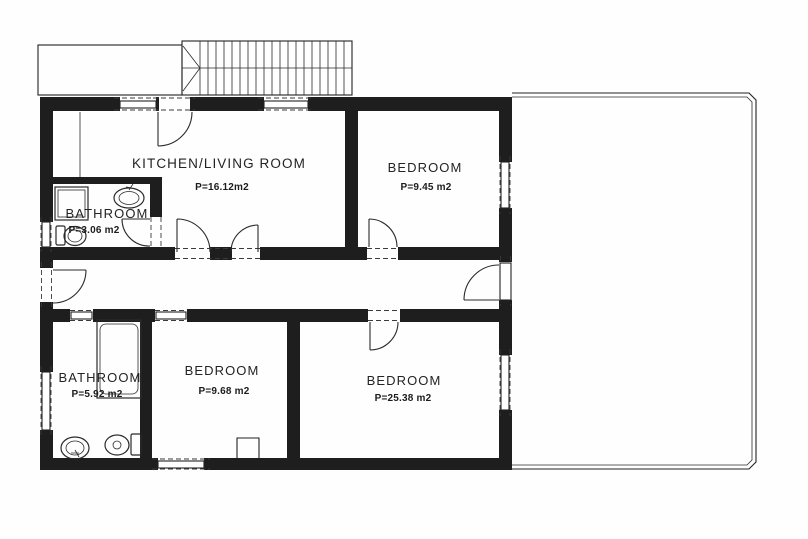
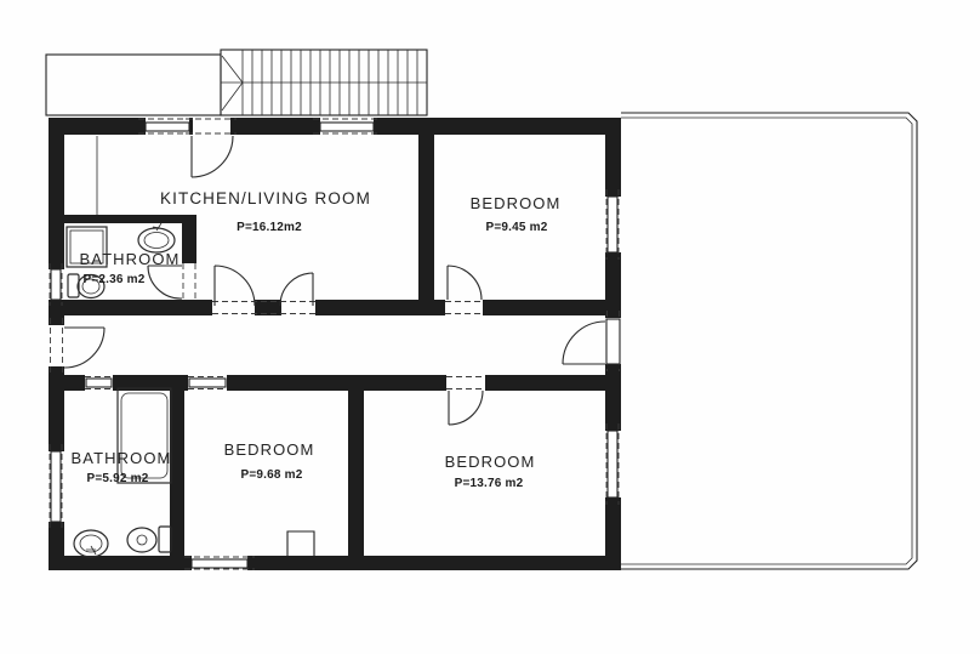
  KITCHEN/LIVING ROOM
  P=16.12m2
  BATHROOM
- P=3.06 m2
+ P=2.36 m2
  BEDROOM
  P=9.45 m2
  BATHROOM
  P=5.92 m2
  BEDROOM
  P=9.68 m2
  BEDROOM
- P=25.38 m2
+ P=13.76 m2
